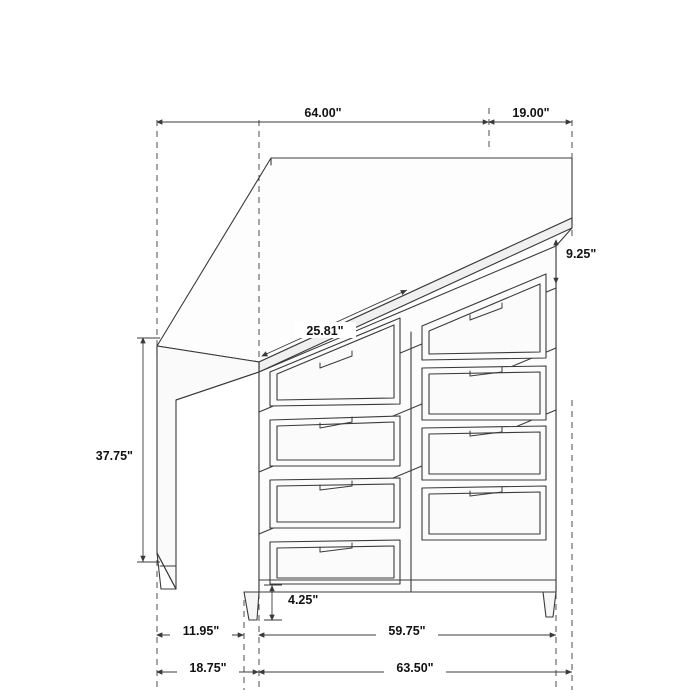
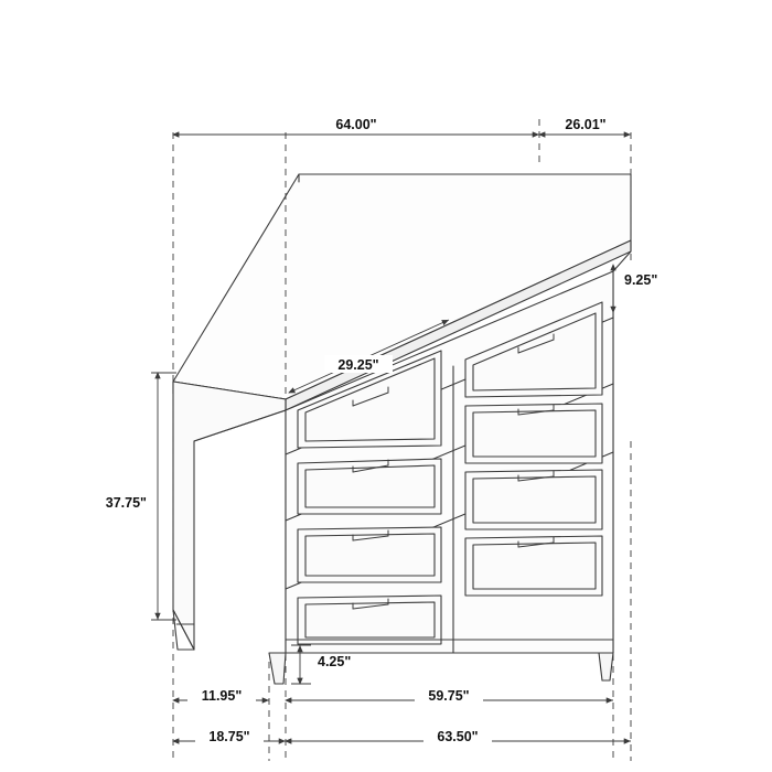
  64.00"
- 19.00"
+ 26.01"
  9.25"
- 25.81"
+ 29.25"
  37.75"
  4.25"
  11.95"
  59.75"
  18.75"
  63.50"
